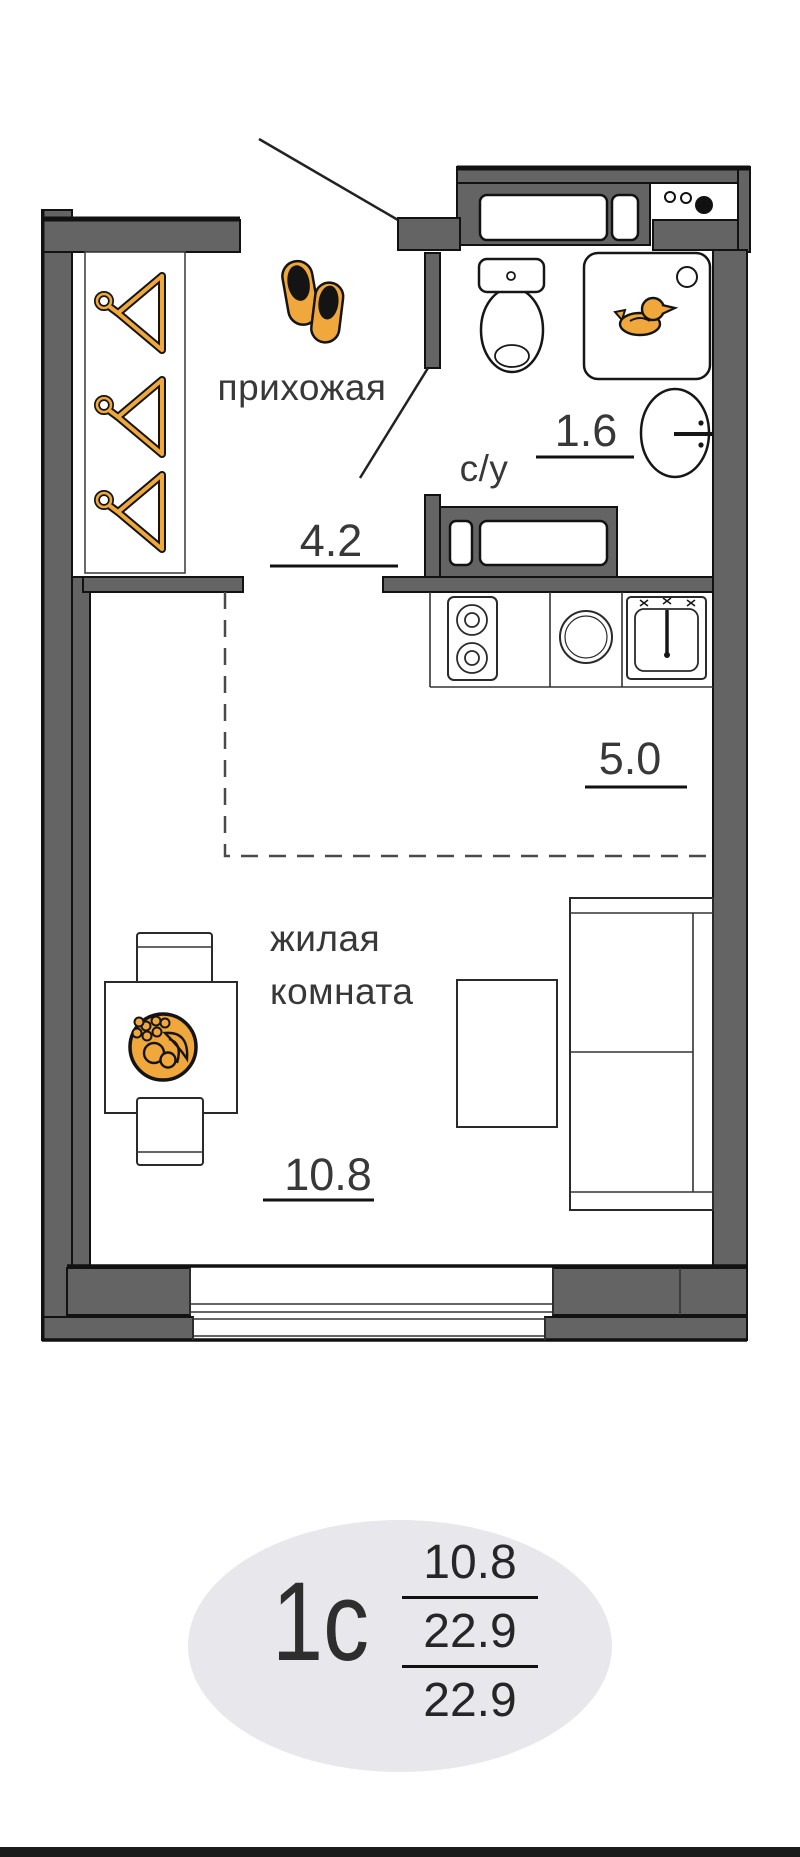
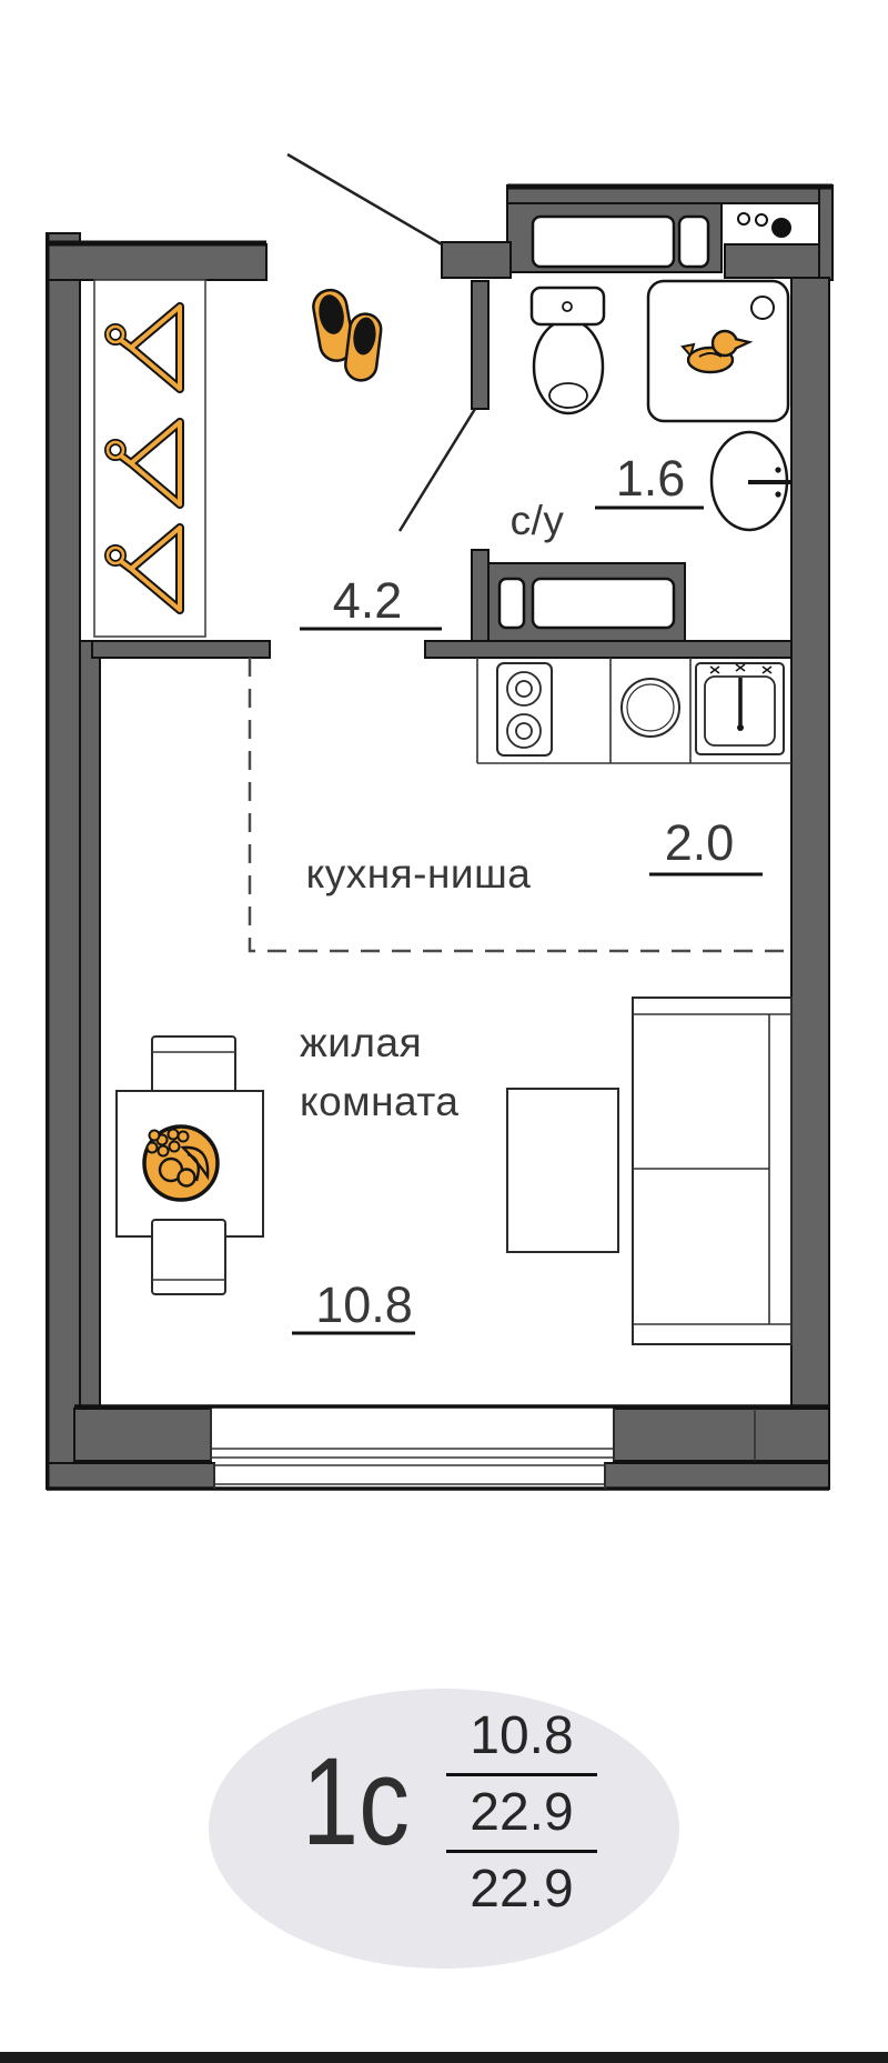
- прихожая
  4.2
  с/у
  1.6
+ кухня-ниша
- 5.0
+ 2.0
  жилая
  комната
  10.8
  1с
  10.8
  22.9
  22.9
